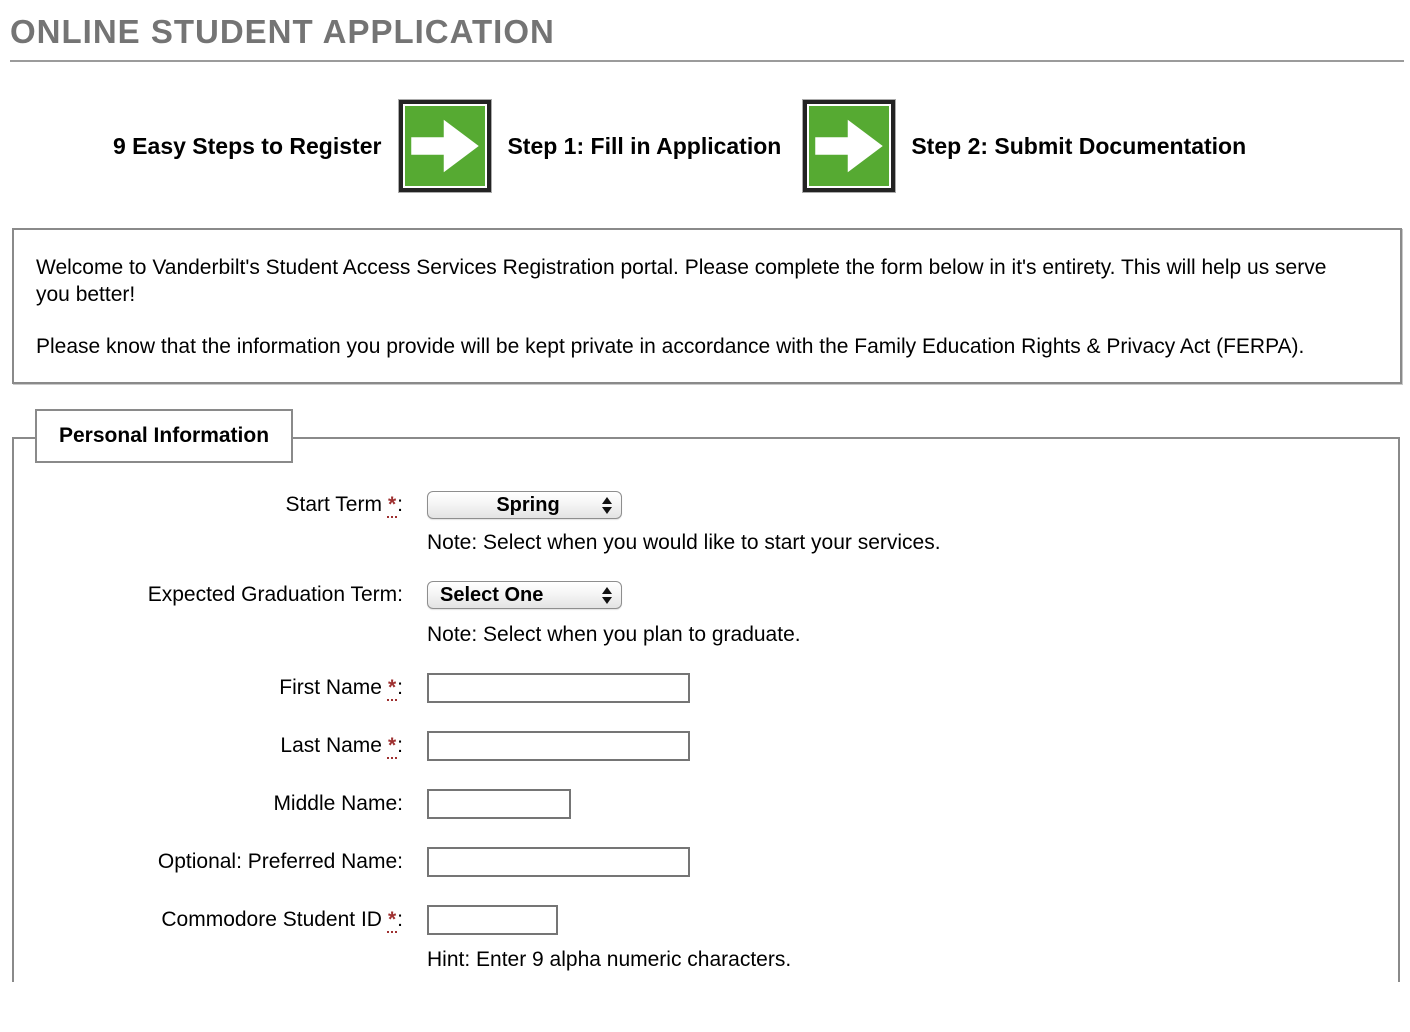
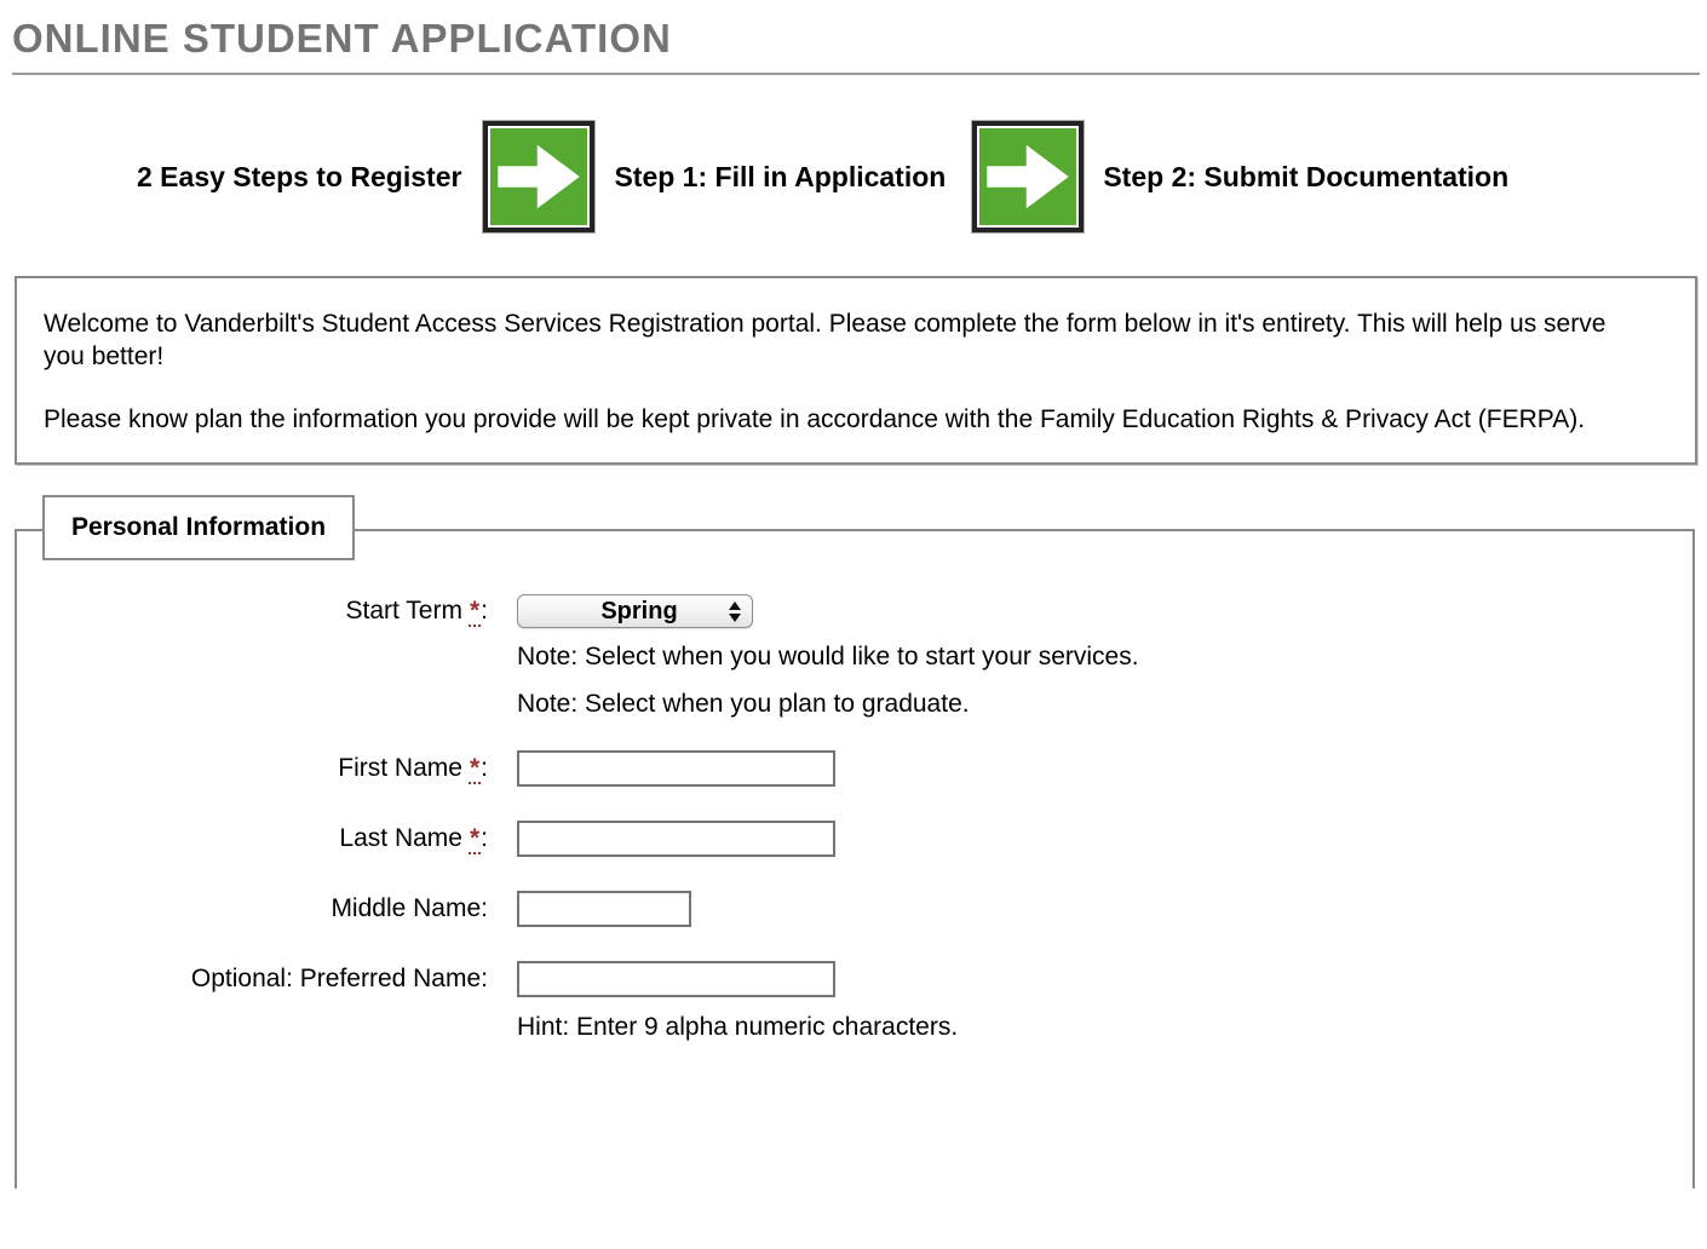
  ONLINE STUDENT APPLICATION
- 9 Easy Steps to Register
+ 2 Easy Steps to Register
  Step 1: Fill in Application
  Step 2: Submit Documentation
  Welcome to Vanderbilt's Student Access Services Registration portal. Please complete the form below in it's entirety. This will help us serve
  you better!
- Please know that the information you provide will be kept private in accordance with the Family Education Rights & Privacy Act (FERPA).
+ Please know plan the information you provide will be kept private in accordance with the Family Education Rights & Privacy Act (FERPA).
  Personal Information
  Start Term *:
  Spring
  Note: Select when you would like to start your services.
- Expected Graduation Term:
- Select One
  Note: Select when you plan to graduate.
  First Name *:
  Last Name *:
  Middle Name:
  Optional: Preferred Name:
- Commodore Student ID *:
  Hint: Enter 9 alpha numeric characters.
